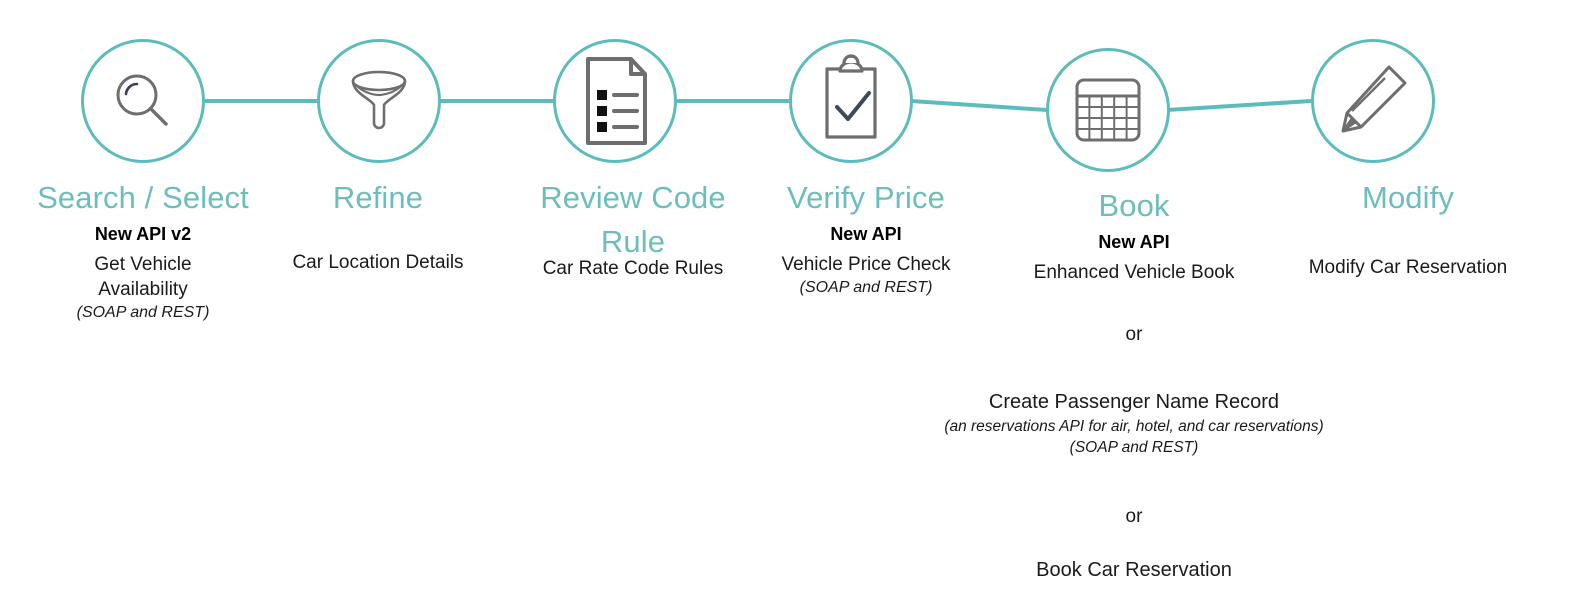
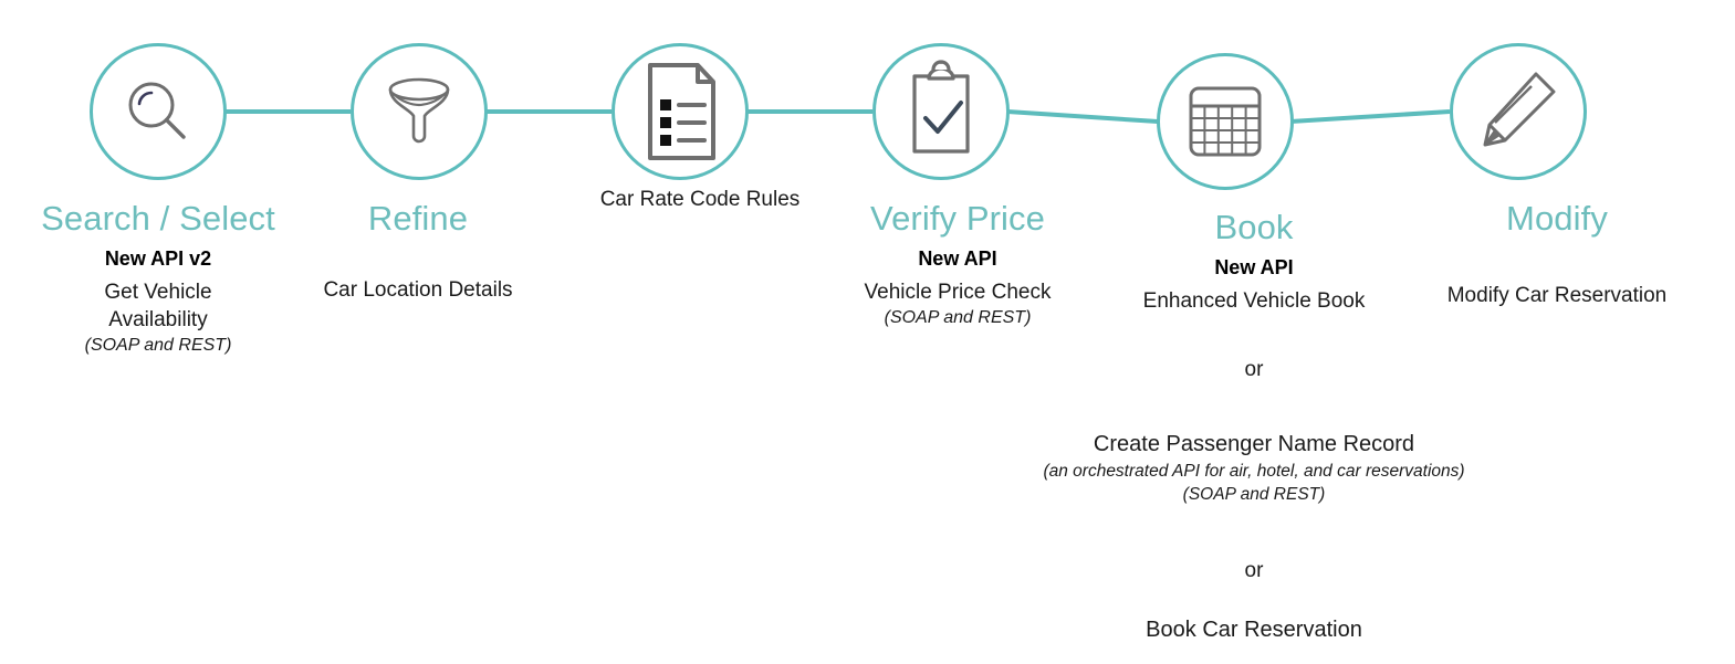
  Search / Select
  New API v2
  Get Vehicle
  Availability
  (SOAP and REST)
  Refine
  Car Location Details
- Review Code
- Rule
  Car Rate Code Rules
  Verify Price
  New API
  Vehicle Price Check
  (SOAP and REST)
  Book
  New API
  Enhanced Vehicle Book
  Modify
  Modify Car Reservation
  or
  Create Passenger Name Record
- (an reservations API for air, hotel, and car reservations)
+ (an orchestrated API for air, hotel, and car reservations)
  (SOAP and REST)
  or
  Book Car Reservation
